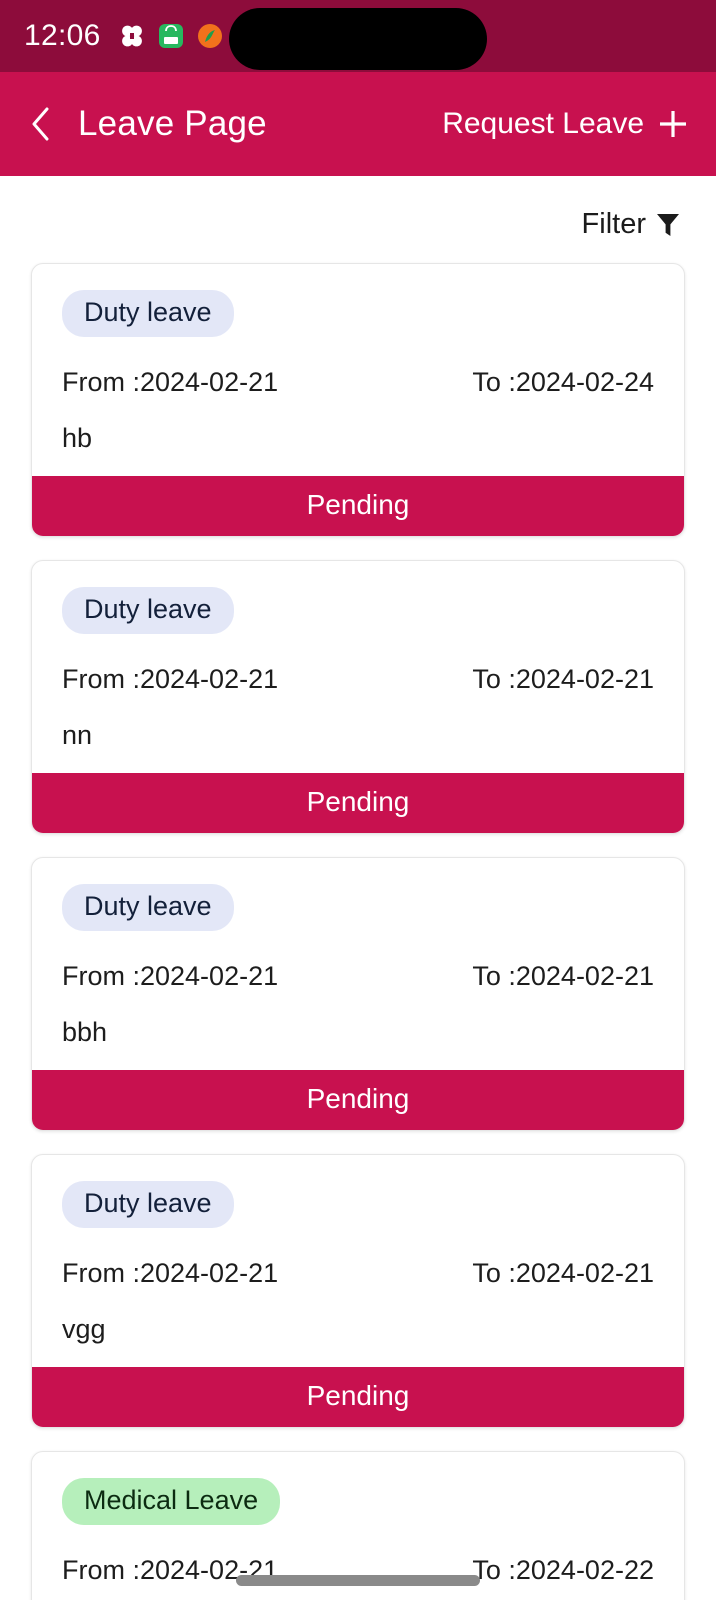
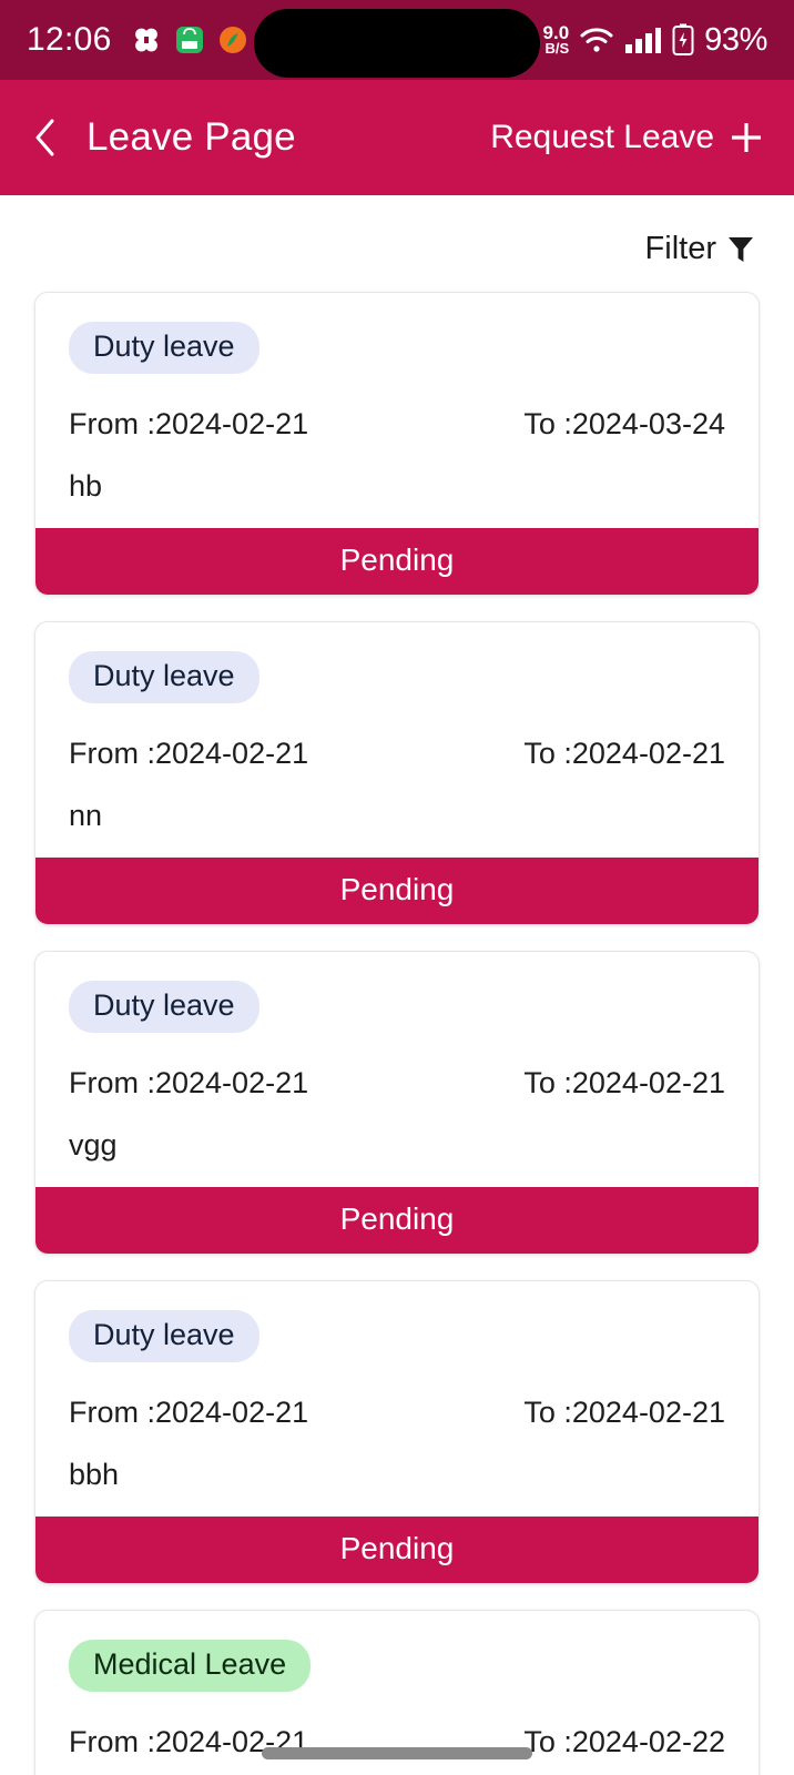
  12:06
+ 9.0
+ B/S
+ 93%
  Leave Page
  Request Leave
  Filter
  Duty leave
  From :2024-02-21
- To :2024-02-24
+ To :2024-03-24
  hb
  Pending
  Duty leave
  From :2024-02-21
  To :2024-02-21
  nn
  Pending
  Duty leave
  From :2024-02-21
  To :2024-02-21
- bbh
+ vgg
  Pending
  Duty leave
  From :2024-02-21
  To :2024-02-21
- vgg
+ bbh
  Pending
  Medical Leave
  From :2024-02-21
  To :2024-02-22
